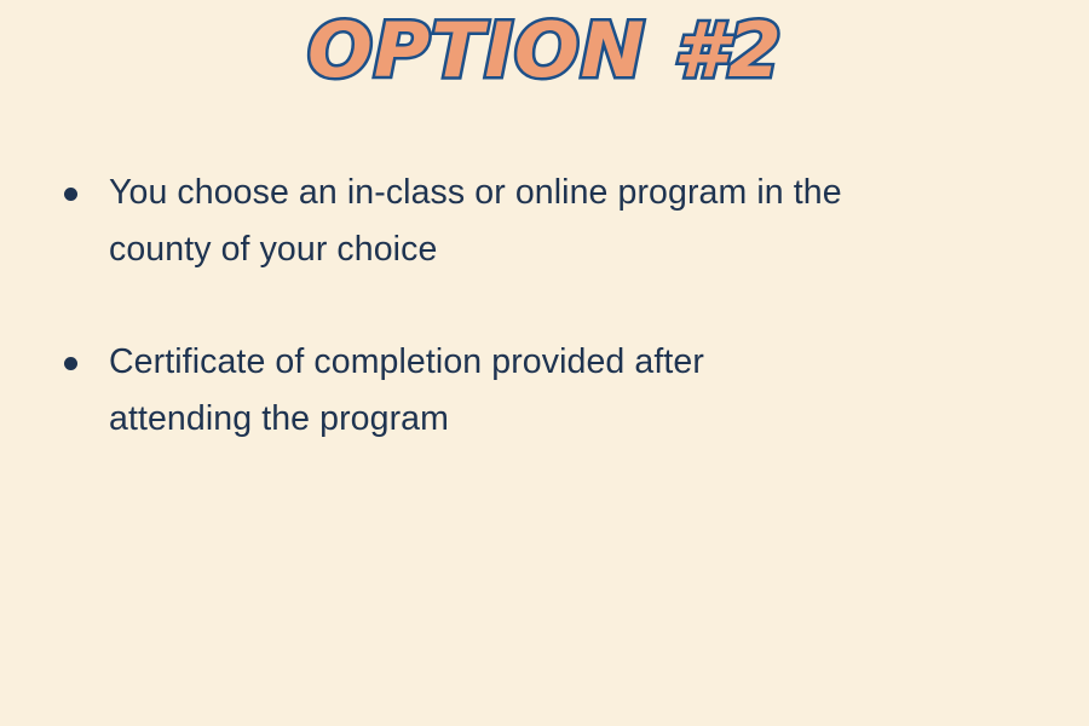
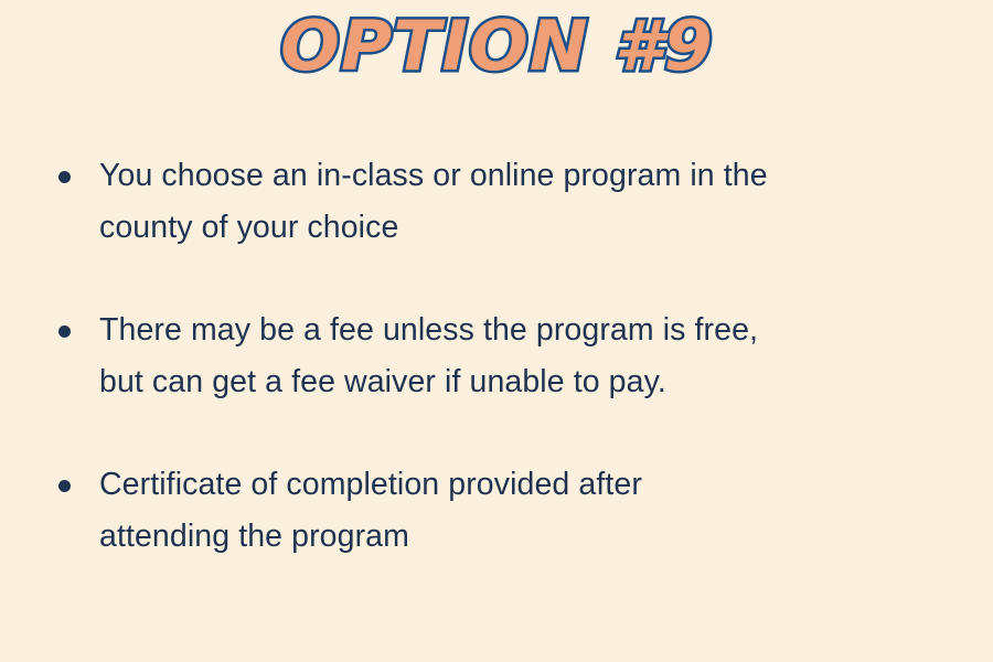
- OPTION #2
+ OPTION #9
  You choose an in-class or online program in the
  county of your choice
+ There may be a fee unless the program is free,
+ but can get a fee waiver if unable to pay.
  Certificate of completion provided after
  attending the program
